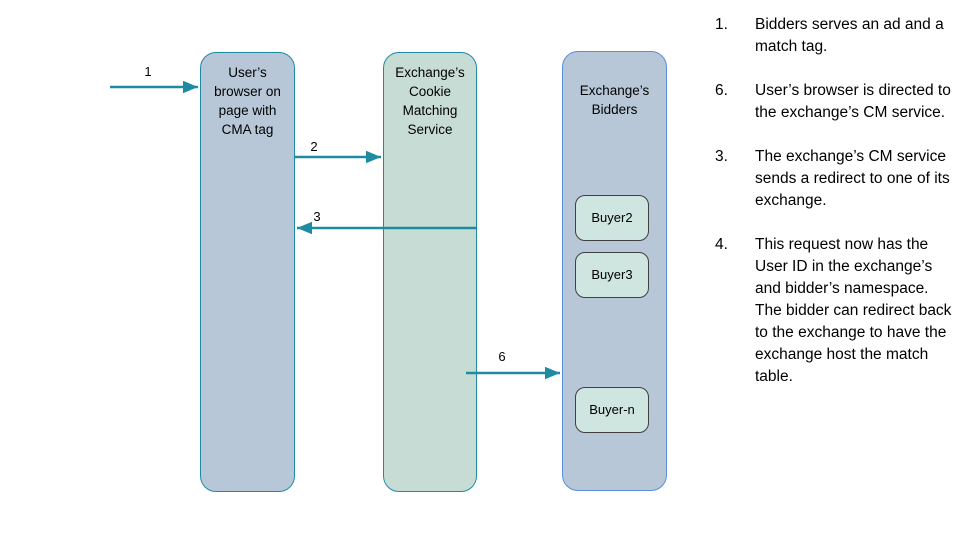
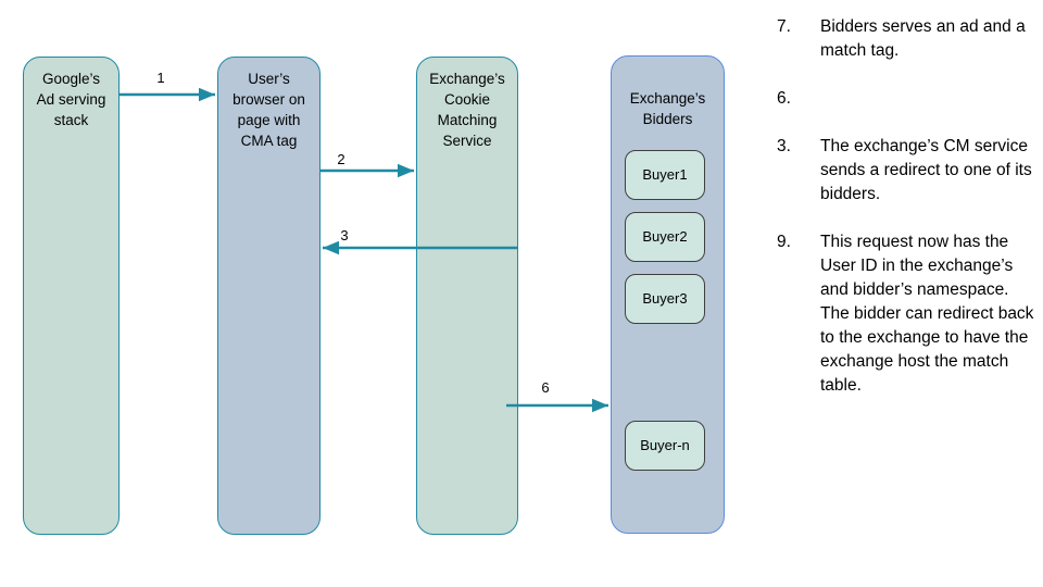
+ Google’s
+ Ad serving
+ stack
  User’s
  browser on
  page with
  CMA tag
  Exchange’s
  Cookie
  Matching
  Service
  Exchange’s
  Bidders
+ Buyer1
  Buyer2
  Buyer3
  Buyer-n
  1
  2
  3
  6
- 1.
+ 7.
  Bidders serves an ad and a match tag.
  6.
- User’s browser is directed to the exchange’s CM service.
  3.
- The exchange’s CM service sends a redirect to one of its exchange.
+ The exchange’s CM service sends a redirect to one of its bidders.
- 4.
+ 9.
  This request now has the User ID in the exchange’s and bidder’s namespace. The bidder can redirect back to the exchange to have the exchange host the match table.
